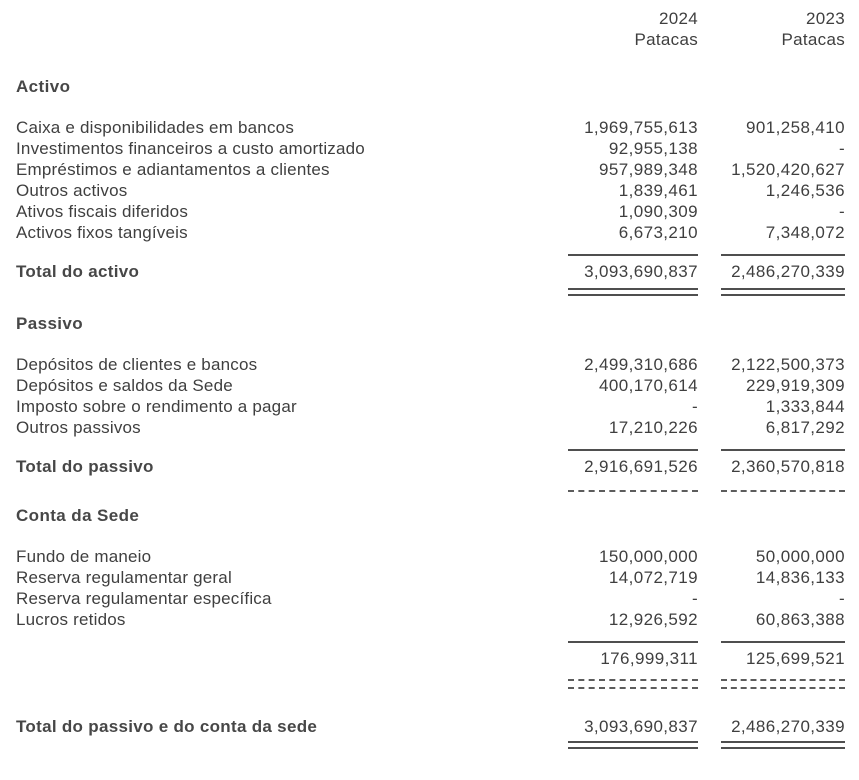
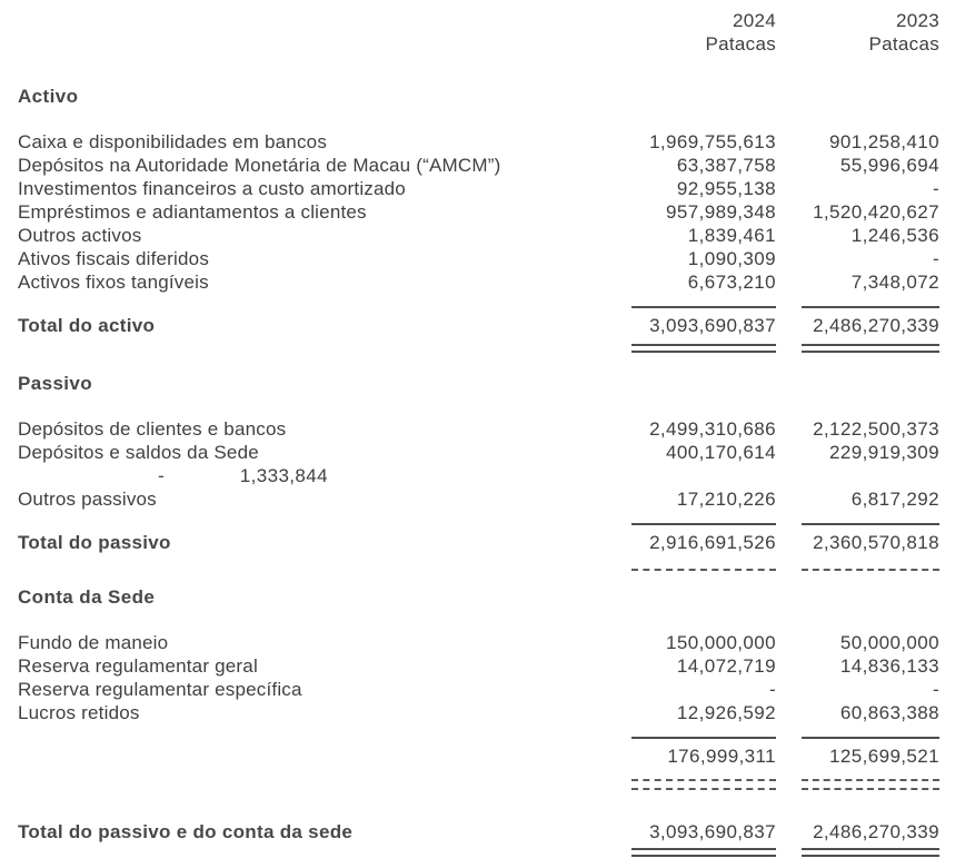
  2024
  2023
  Patacas
  Patacas
  Activo
  Caixa e disponibilidades em bancos
  1,969,755,613
  901,258,410
+ Depósitos na Autoridade Monetária de Macau (“AMCM”)
+ 63,387,758
+ 55,996,694
  Investimentos financeiros a custo amortizado
  92,955,138
  -
  Empréstimos e adiantamentos a clientes
  957,989,348
  1,520,420,627
  Outros activos
  1,839,461
  1,246,536
  Ativos fiscais diferidos
  1,090,309
  -
  Activos fixos tangíveis
  6,673,210
  7,348,072
  Total do activo
  3,093,690,837
  2,486,270,339
  Passivo
  Depósitos de clientes e bancos
  2,499,310,686
  2,122,500,373
  Depósitos e saldos da Sede
  400,170,614
  229,919,309
- Imposto sobre o rendimento a pagar
  -
  1,333,844
  Outros passivos
  17,210,226
  6,817,292
  Total do passivo
  2,916,691,526
  2,360,570,818
  Conta da Sede
  Fundo de maneio
  150,000,000
  50,000,000
  Reserva regulamentar geral
  14,072,719
  14,836,133
  Reserva regulamentar específica
  -
  -
  Lucros retidos
  12,926,592
  60,863,388
  176,999,311
  125,699,521
  Total do passivo e do conta da sede
  3,093,690,837
  2,486,270,339
